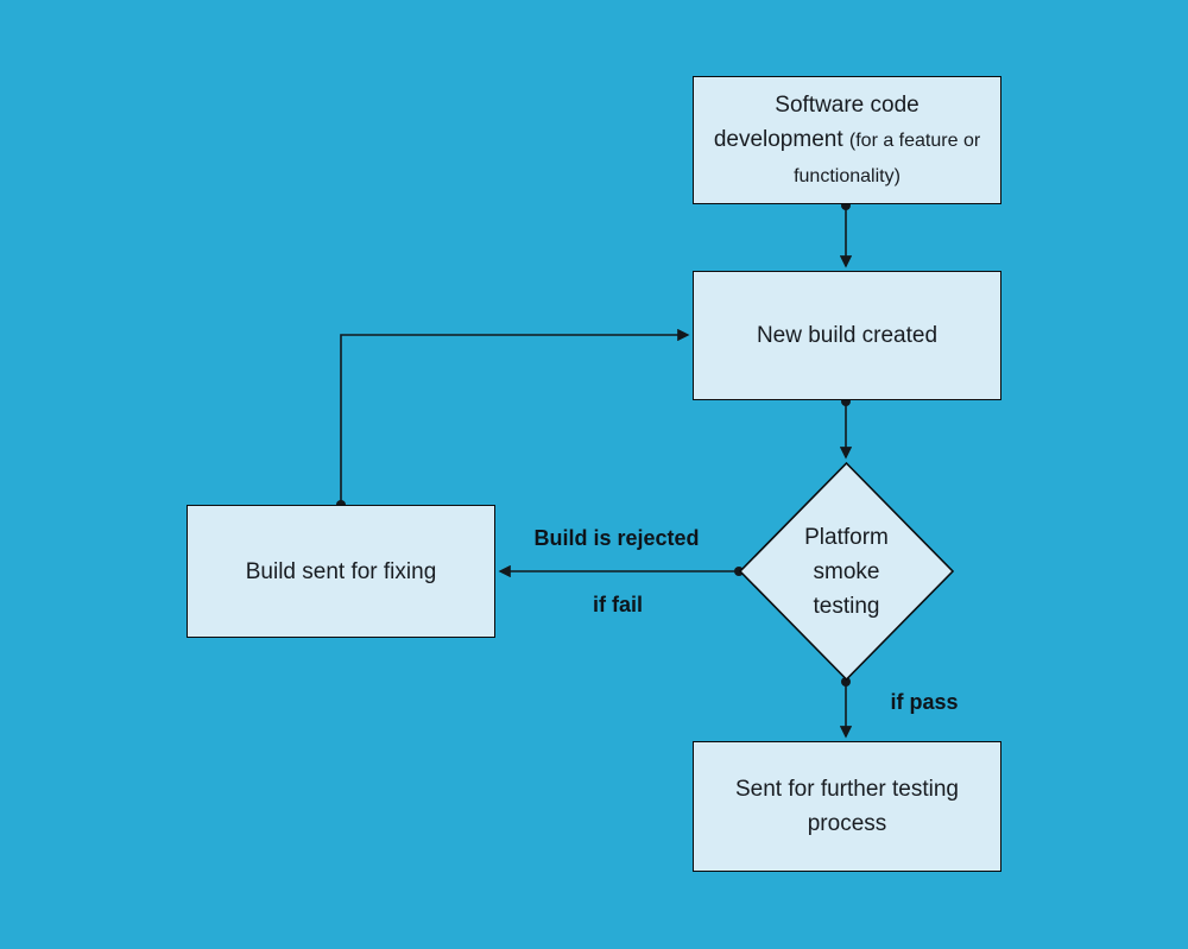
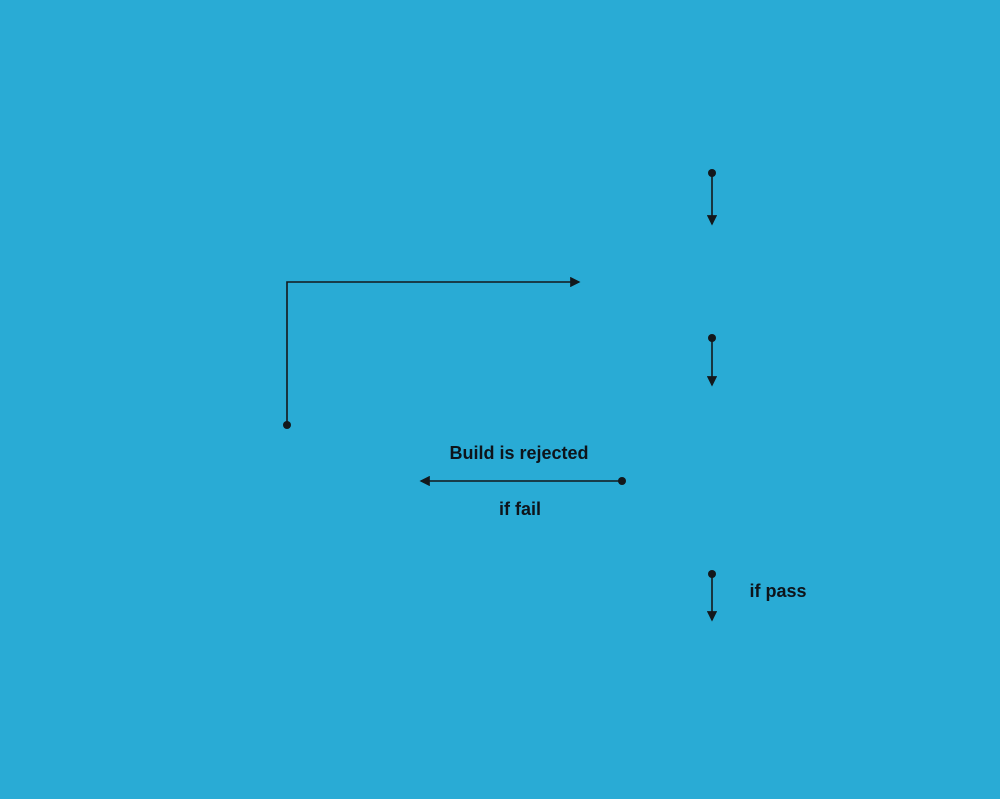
- Software code development (for a feature or functionality)
- New build created
- Platform smoke testing
- Build sent for fixing
- Sent for further testing process
  Build is rejected
  if fail
  if pass
